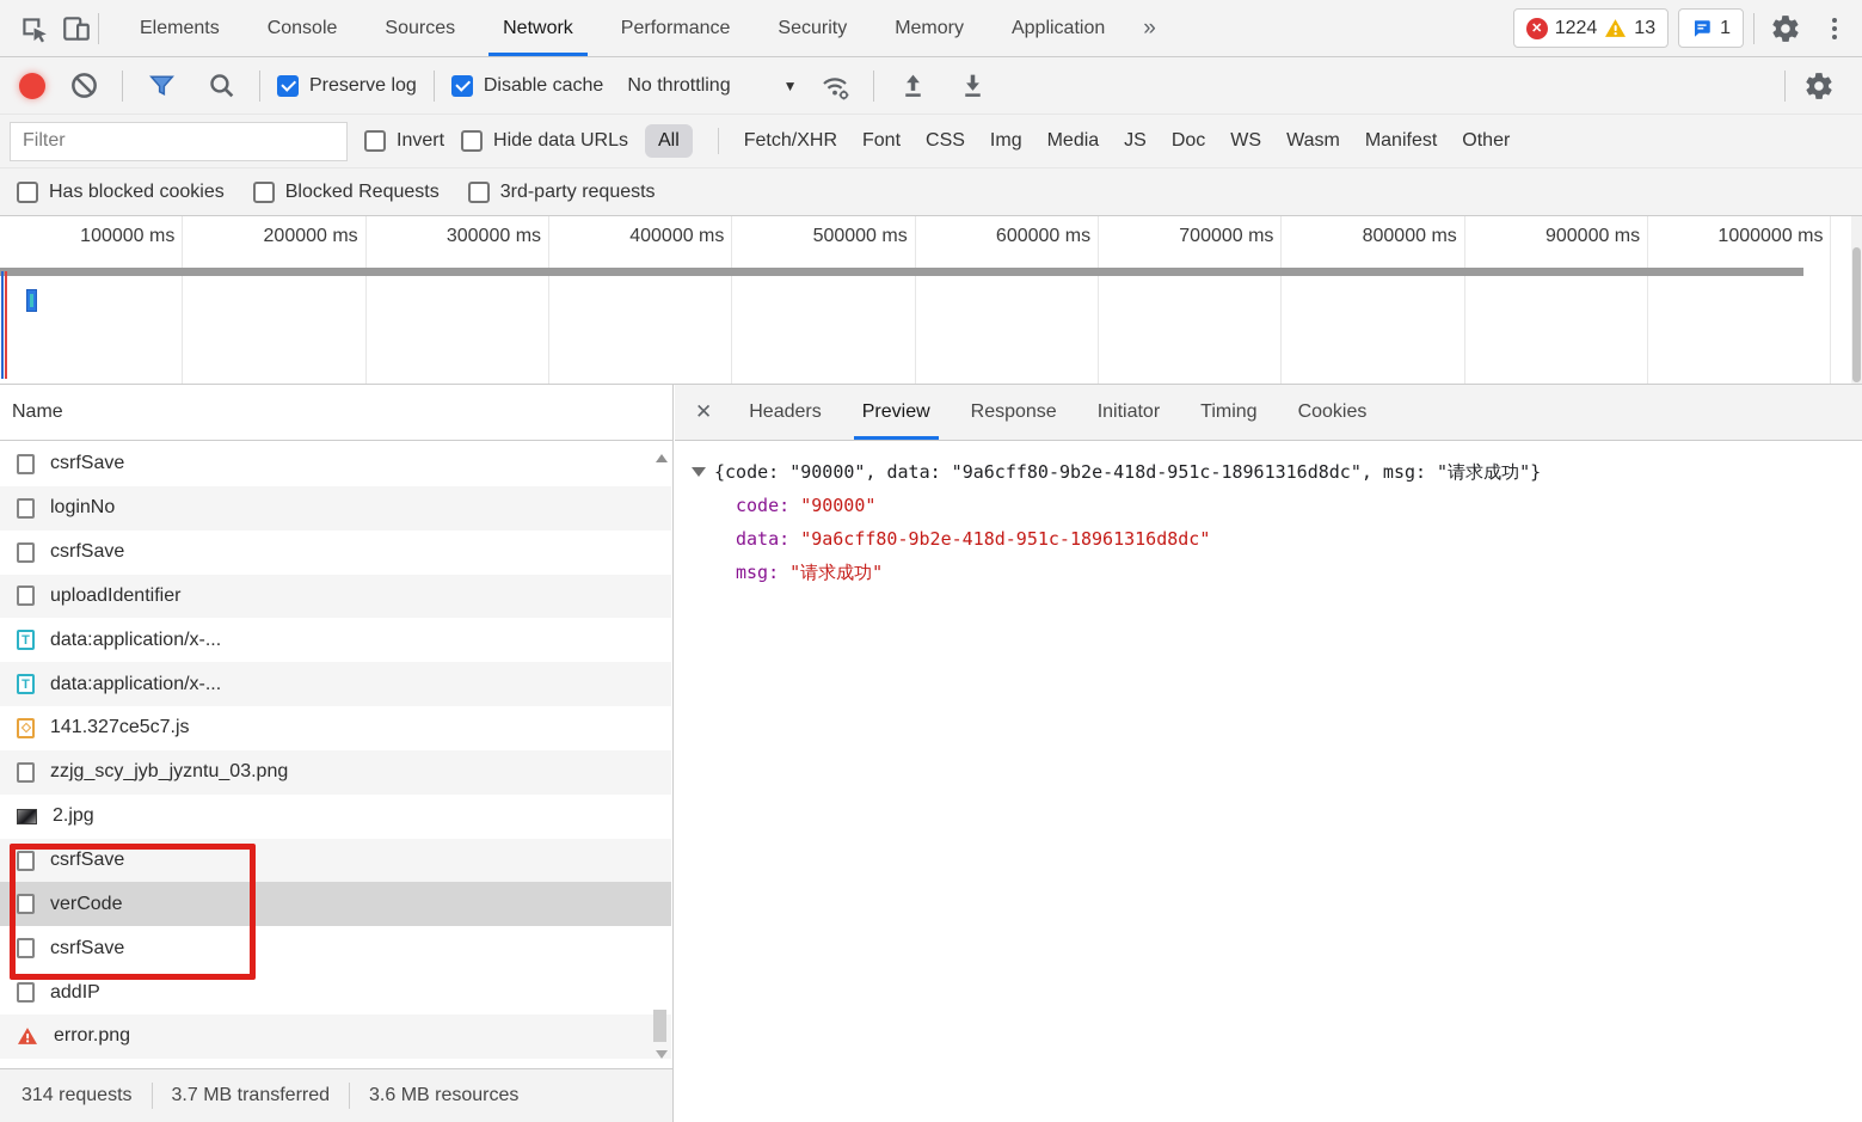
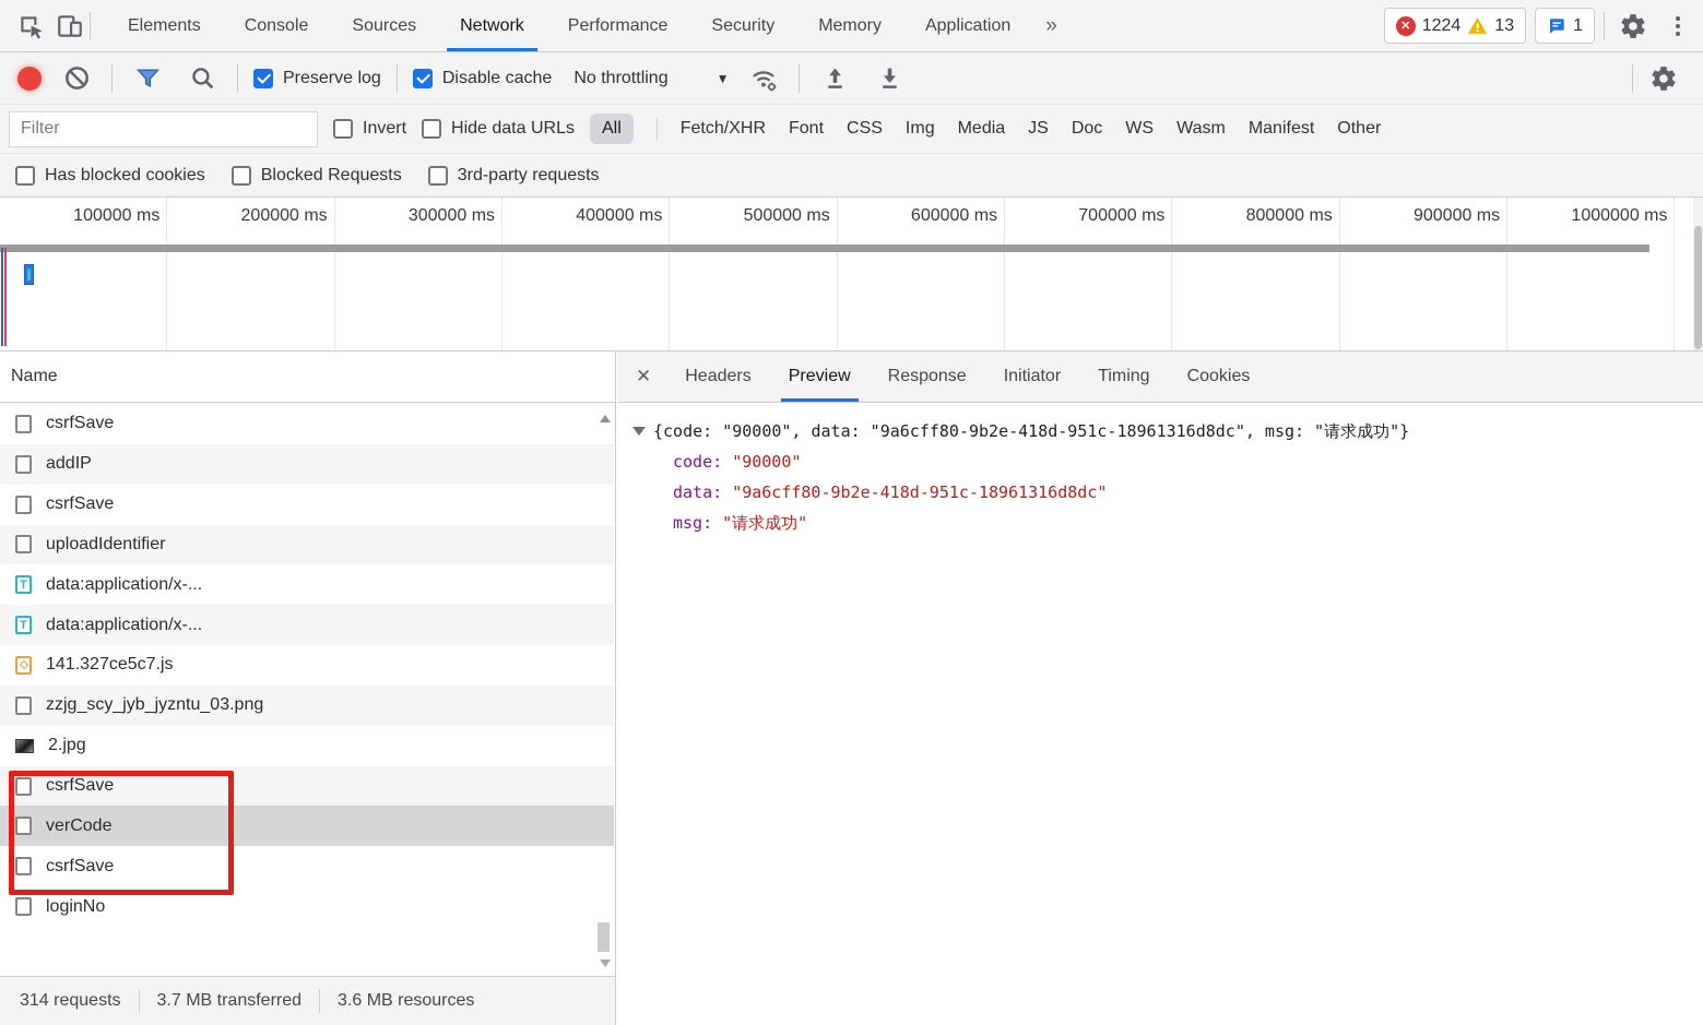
  Elements
  Console
  Sources
  Network
  Performance
  Security
  Memory
  Application
  »
  ✕
  1224
  13
  1
  Preserve log
  Disable cache
  No throttling
  ▼
  Filter
  Invert
  Hide data URLs
  All
  Fetch/XHR
  Font
  CSS
  Img
  Media
  JS
  Doc
  WS
  Wasm
  Manifest
  Other
  Has blocked cookies
  Blocked Requests
  3rd-party requests
  100000 ms
  200000 ms
  300000 ms
  400000 ms
  500000 ms
  600000 ms
  700000 ms
  800000 ms
  900000 ms
  1000000 ms
  Name
  csrfSave
- loginNo
+ addIP
  csrfSave
  uploadIdentifier
  T
  data:application/x-...
  T
  data:application/x-...
  141.327ce5c7.js
  zzjg_scy_jyb_jyzntu_03.png
  2.jpg
  csrfSave
  verCode
  csrfSave
- addIP
+ loginNo
- error.png
  314 requests
  3.7 MB transferred
  3.6 MB resources
  ✕
  Headers
  Preview
  Response
  Initiator
  Timing
  Cookies
  {code: "90000", data: "9a6cff80-9b2e-418d-951c-18961316d8dc", msg: "请求成功"}
  code: "90000"
  data: "9a6cff80-9b2e-418d-951c-18961316d8dc"
  msg: "请求成功"
